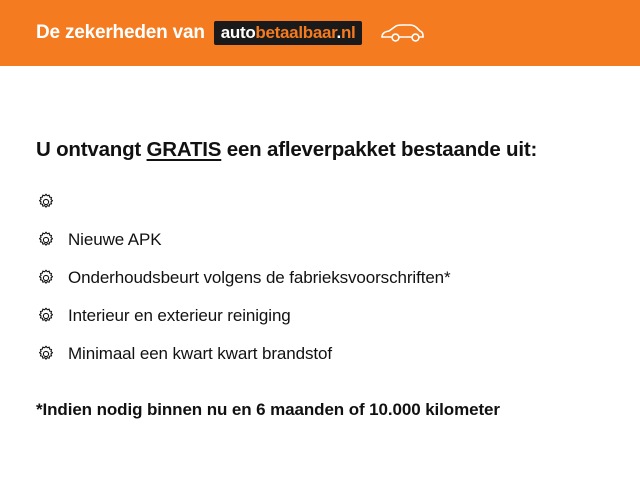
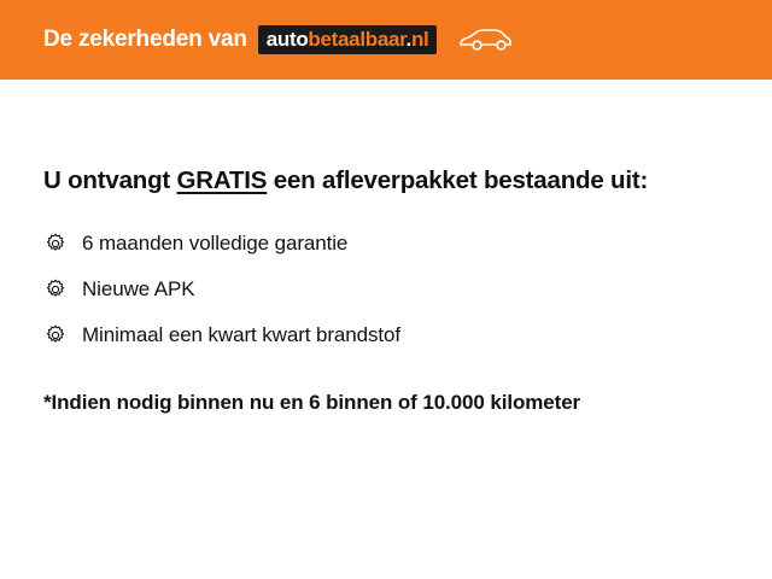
  De zekerheden van
  autobetaalbaar.nl
  U ontvangt GRATIS een afleverpakket bestaande uit:
+ 6 maanden volledige garantie
  Nieuwe APK
- Onderhoudsbeurt volgens de fabrieksvoorschriften*
- Interieur en exterieur reiniging
  Minimaal een kwart kwart brandstof
- *Indien nodig binnen nu en 6 maanden of 10.000 kilometer
+ *Indien nodig binnen nu en 6 binnen of 10.000 kilometer
